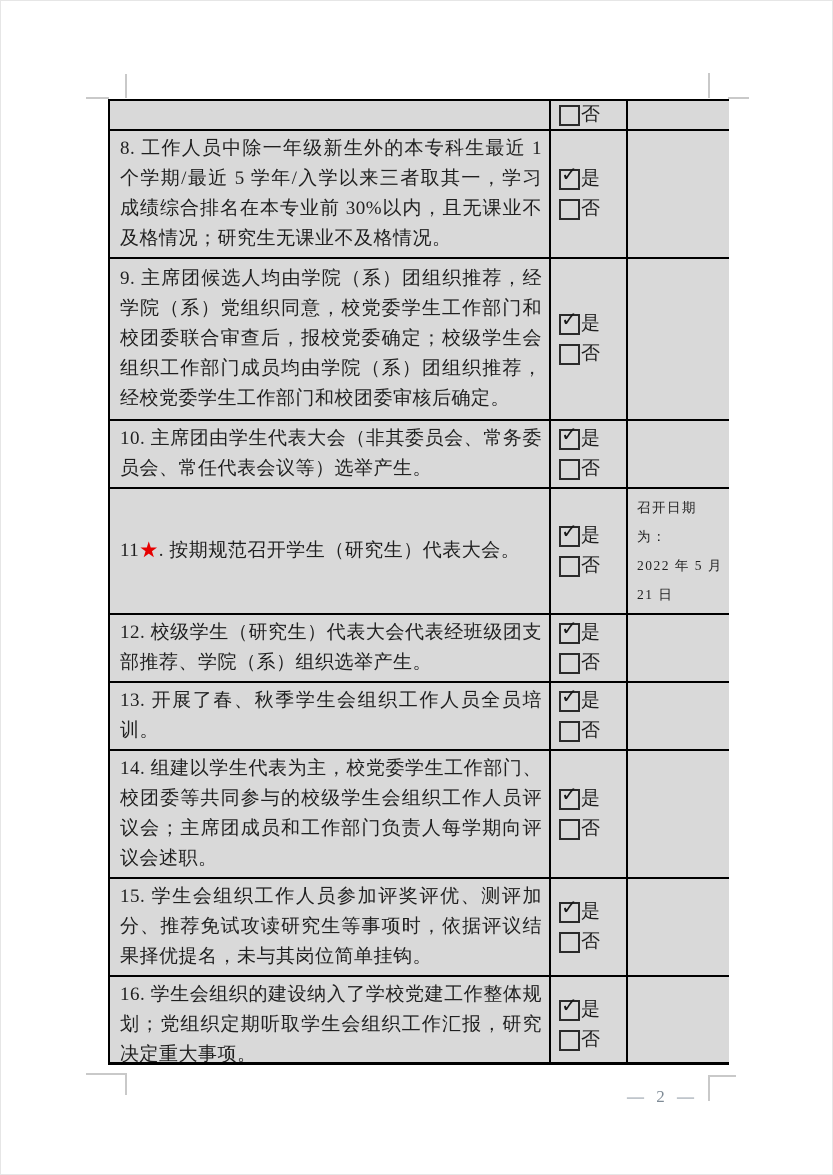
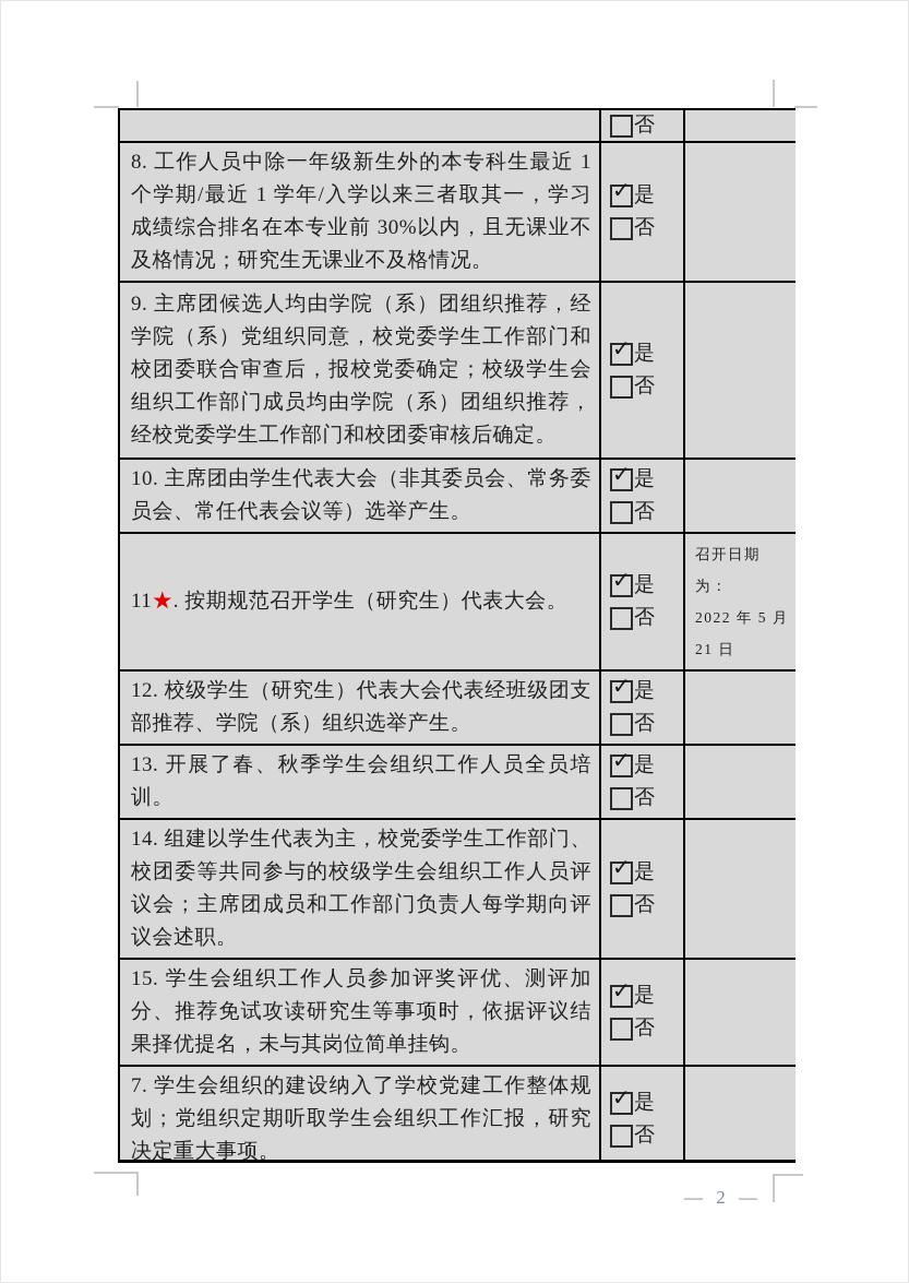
  	否
- 8. 工作人员中除一年级新生外的本专科生最近 1 个学期/最近 5 学年/入学以来三者取其一，学习成绩综合排名在本专业前 30%以内，且无课业不及格情况；研究生无课业不及格情况。	✓ 是 否
+ 8. 工作人员中除一年级新生外的本专科生最近 1 个学期/最近 1 学年/入学以来三者取其一，学习成绩综合排名在本专业前 30%以内，且无课业不及格情况；研究生无课业不及格情况。	✓ 是 否
  9. 主席团候选人均由学院（系）团组织推荐，经学院（系）党组织同意，校党委学生工作部门和校团委联合审查后，报校党委确定；校级学生会组织工作部门成员均由学院（系）团组织推荐，经校党委学生工作部门和校团委审核后确定。	✓ 是 否
  10. 主席团由学生代表大会（非其委员会、常务委员会、常任代表会议等）选举产生。	✓ 是 否
  11★. 按期规范召开学生（研究生）代表大会。	✓ 是 否	召开日期为：2022 年 5 月21 日
  12. 校级学生（研究生）代表大会代表经班级团支部推荐、学院（系）组织选举产生。	✓ 是 否
  13. 开展了春、秋季学生会组织工作人员全员培训。	✓ 是 否
  14. 组建以学生代表为主，校党委学生工作部门、校团委等共同参与的校级学生会组织工作人员评议会；主席团成员和工作部门负责人每学期向评议会述职。	✓ 是 否
  15. 学生会组织工作人员参加评奖评优、测评加分、推荐免试攻读研究生等事项时，依据评议结果择优提名，未与其岗位简单挂钩。	✓ 是 否
- 16. 学生会组织的建设纳入了学校党建工作整体规划；党组织定期听取学生会组织工作汇报，研究决定重大事项。	✓ 是 否
+ 7. 学生会组织的建设纳入了学校党建工作整体规划；党组织定期听取学生会组织工作汇报，研究决定重大事项。	✓ 是 否
  — 2 —
